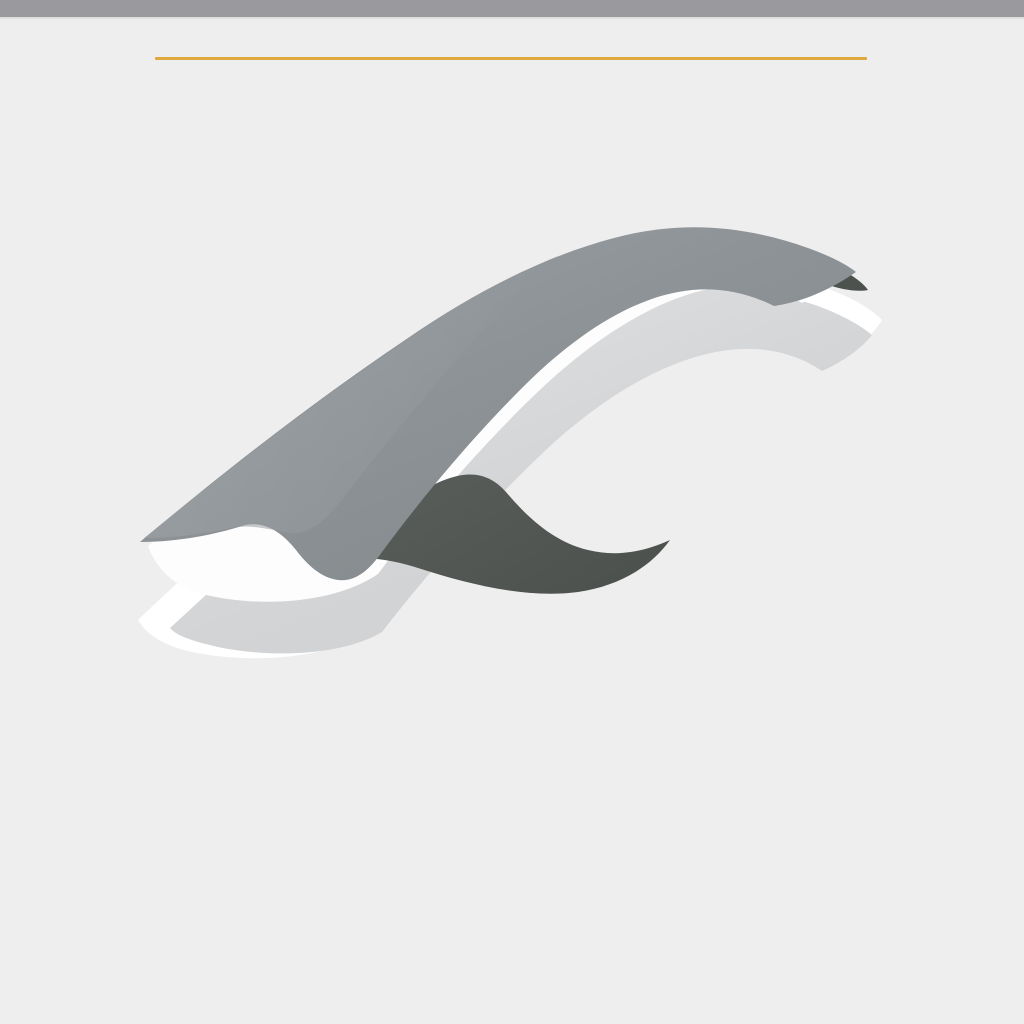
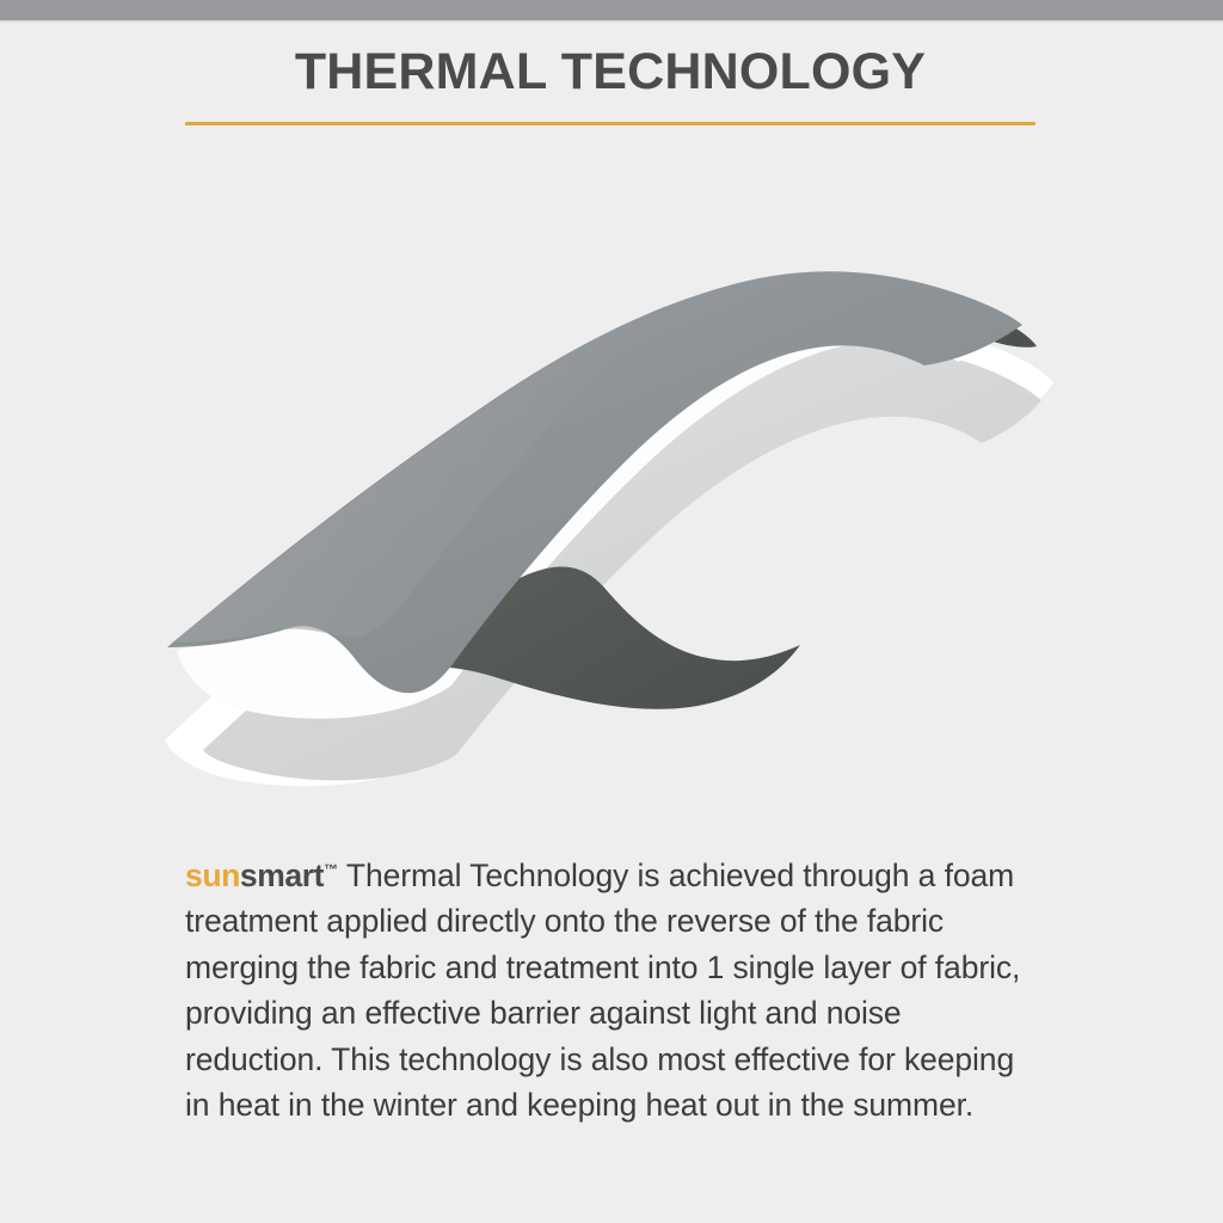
+ THERMAL TECHNOLOGY
+ sunsmart™ Thermal Technology is achieved through a foam treatment applied directly onto the reverse of the fabric merging the fabric and treatment into 1 single layer of fabric, providing an effective barrier against light and noise reduction. This technology is also most effective for keeping in heat in the winter and keeping heat out in the summer.
